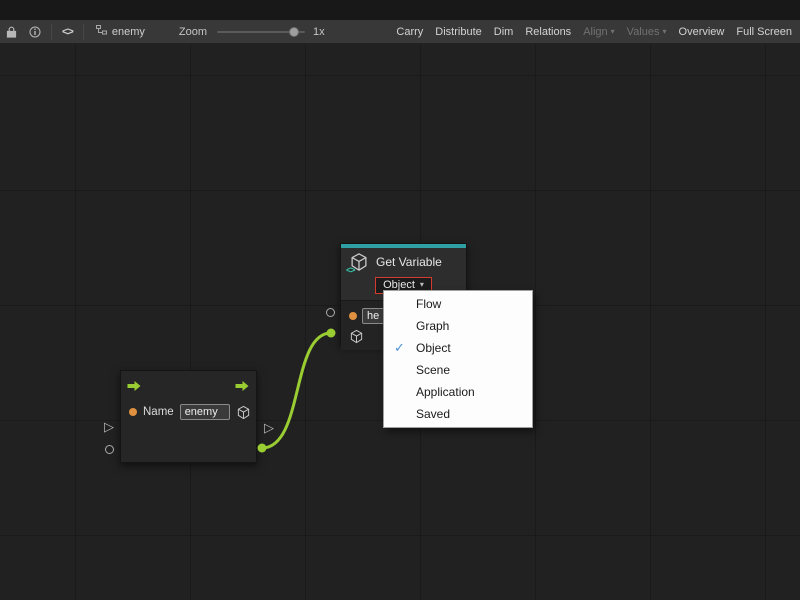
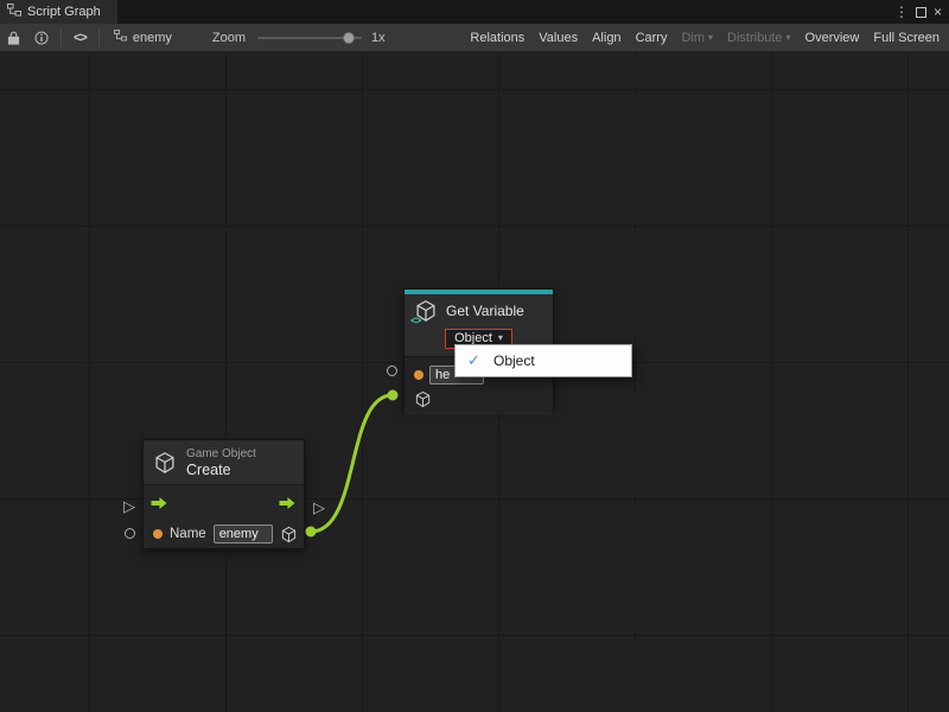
+ Script Graph
+ ⋮
+ ×
  <>
  enemy
  Zoom
  1x
- Carry
+ Relations
- Distribute
+ Values
- Dim
+ Align
- Relations
+ Carry
- Align
+ Dim
  ▾
- Values
+ Distribute
  ▾
  Overview
  Full Screen
+ Game Object
+ Create
  Name
  enemy
  ▷
  ▷
  <>
  Get Variable
  Object
  ▾
  he
- Flow
- Graph
  ✓
  Object
- Scene
- Application
- Saved
